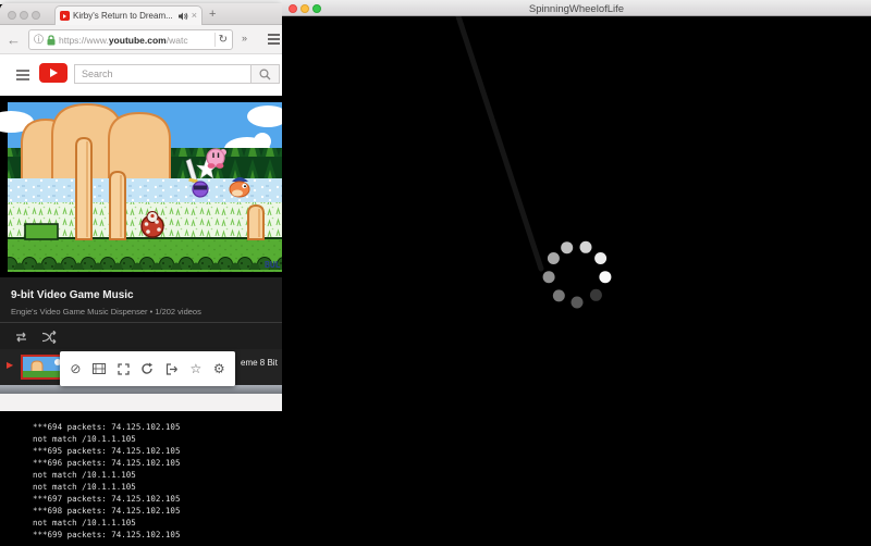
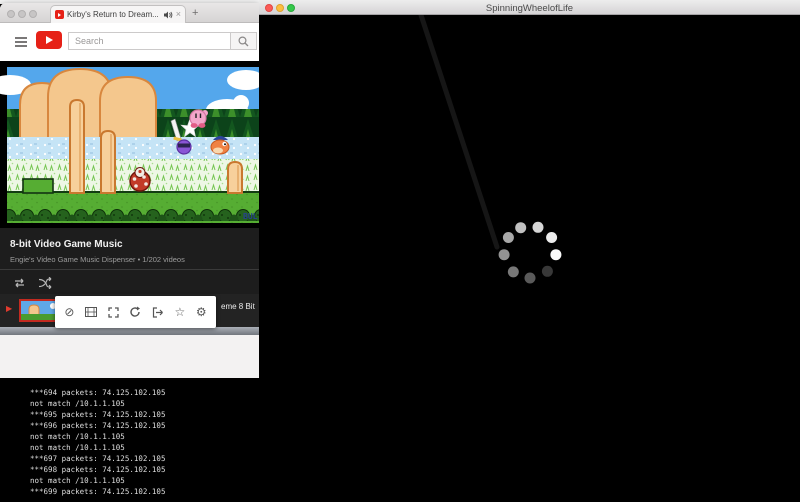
  ***694 packets: 74.125.102.105
  not match /10.1.1.105
  ***695 packets: 74.125.102.105
  ***696 packets: 74.125.102.105
  not match /10.1.1.105
  not match /10.1.1.105
  ***697 packets: 74.125.102.105
  ***698 packets: 74.125.102.105
  not match /10.1.1.105
  ***699 packets: 74.125.102.105
  Kirby's Return to Dream...
  ×
  +
- ←
- ⓘ
- https://www.youtube.com/watc
- ↻
- »
  Search
  BUL
- 9-bit Video Game Music
+ 8-bit Video Game Music
  Engie's Video Game Music Dispenser • 1/202 videos
  ▶
  eme 8 Bit
  ⊘
  ☆
  ⚙
  SpinningWheelofLife
